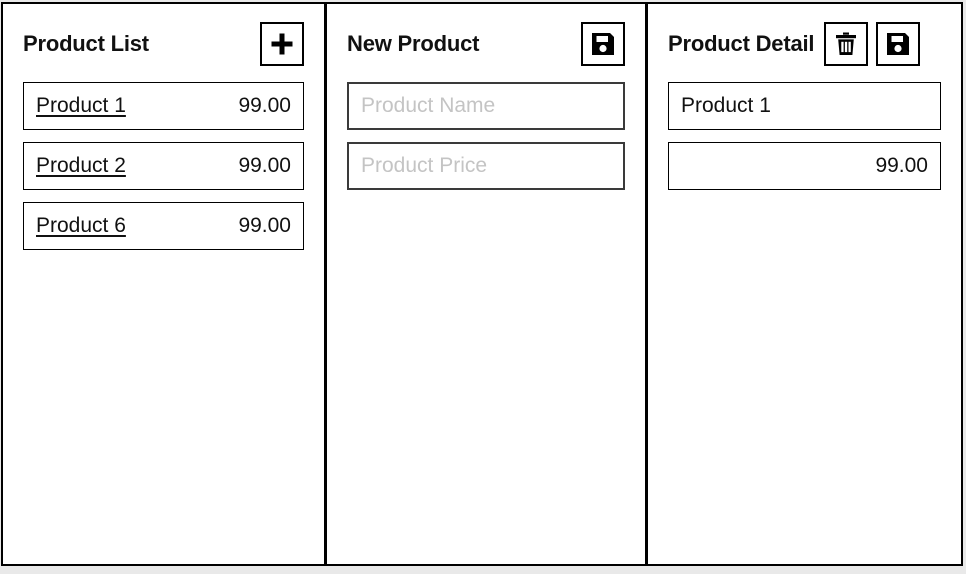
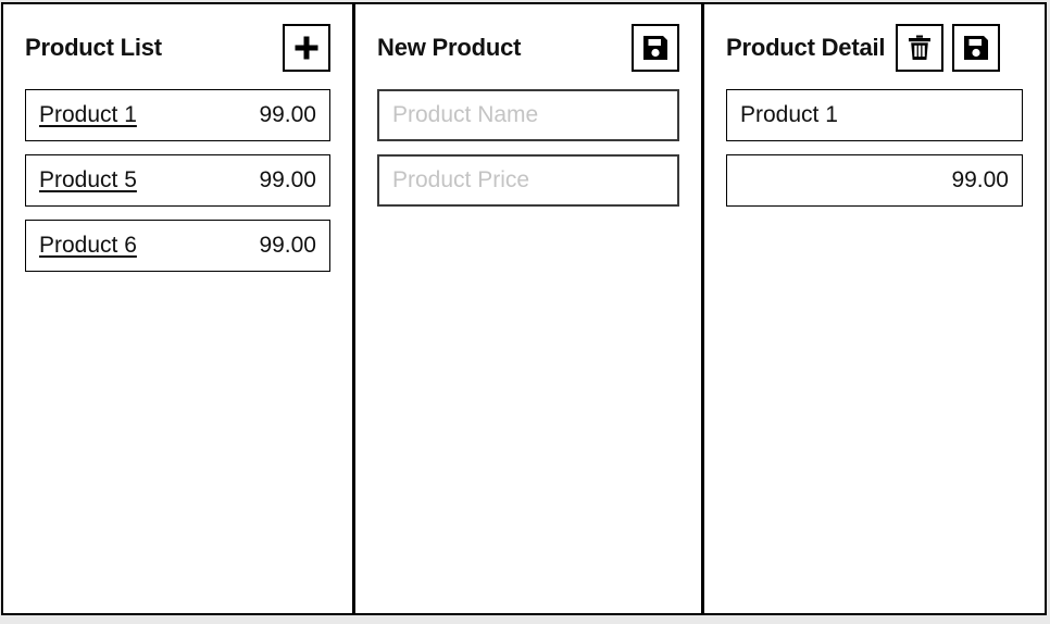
  Product List
  Product 1
  99.00
- Product 2
+ Product 5
  99.00
  Product 6
  99.00
  New Product
  Product Name
  Product Price
  Product Detail
  Product 1
  99.00
